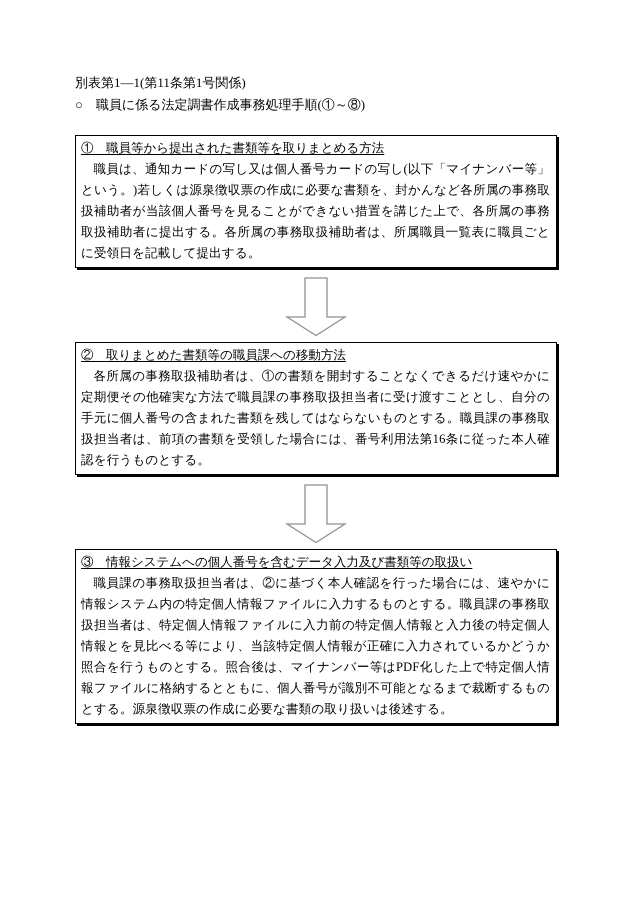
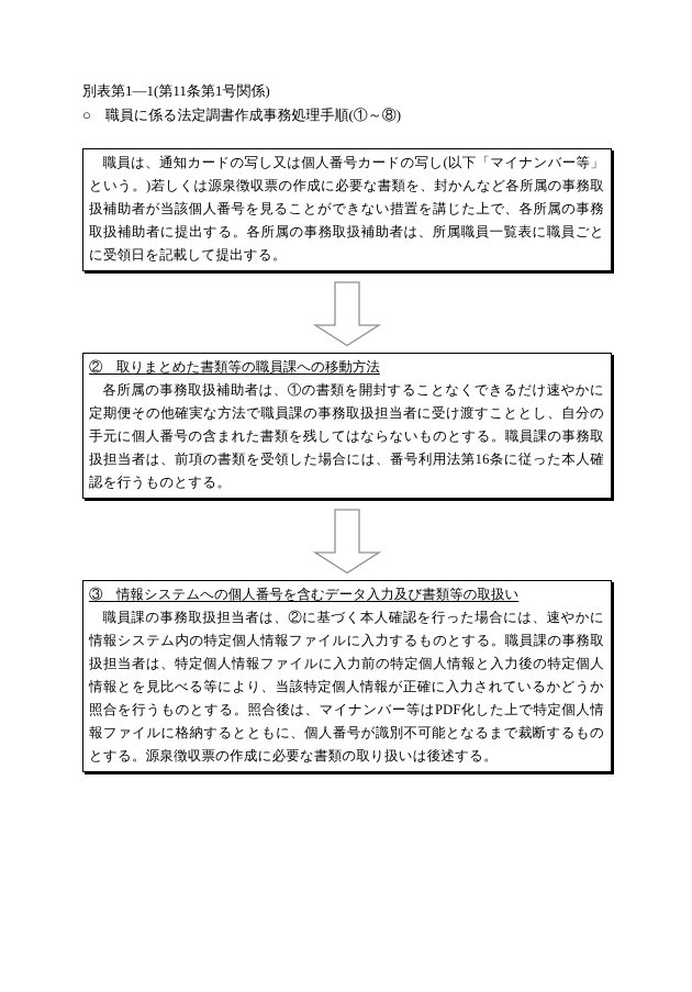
  別表第1―1(第11条第1号関係)
  ○ 職員に係る法定調書作成事務処理手順(①～⑧)
- ① 職員等から提出された書類等を取りまとめる方法
  職員は、通知カードの写し又は個人番号カードの写し(以下「マイナンバー等」という。)若しくは源泉徴収票の作成に必要な書類を、封かんなど各所属の事務取扱補助者が当該個人番号を見ることができない措置を講じた上で、各所属の事務取扱補助者に提出する。各所属の事務取扱補助者は、所属職員一覧表に職員ごとに受領日を記載して提出する。
  ② 取りまとめた書類等の職員課への移動方法
  各所属の事務取扱補助者は、①の書類を開封することなくできるだけ速やかに定期便その他確実な方法で職員課の事務取扱担当者に受け渡すこととし、自分の手元に個人番号の含まれた書類を残してはならないものとする。職員課の事務取扱担当者は、前項の書類を受領した場合には、番号利用法第16条に従った本人確認を行うものとする。
  ③ 情報システムへの個人番号を含むデータ入力及び書類等の取扱い
  職員課の事務取扱担当者は、②に基づく本人確認を行った場合には、速やかに情報システム内の特定個人情報ファイルに入力するものとする。職員課の事務取扱担当者は、特定個人情報ファイルに入力前の特定個人情報と入力後の特定個人情報とを見比べる等により、当該特定個人情報が正確に入力されているかどうか照合を行うものとする。照合後は、マイナンバー等はPDF化した上で特定個人情報ファイルに格納するとともに、個人番号が識別不可能となるまで裁断するものとする。源泉徴収票の作成に必要な書類の取り扱いは後述する。
